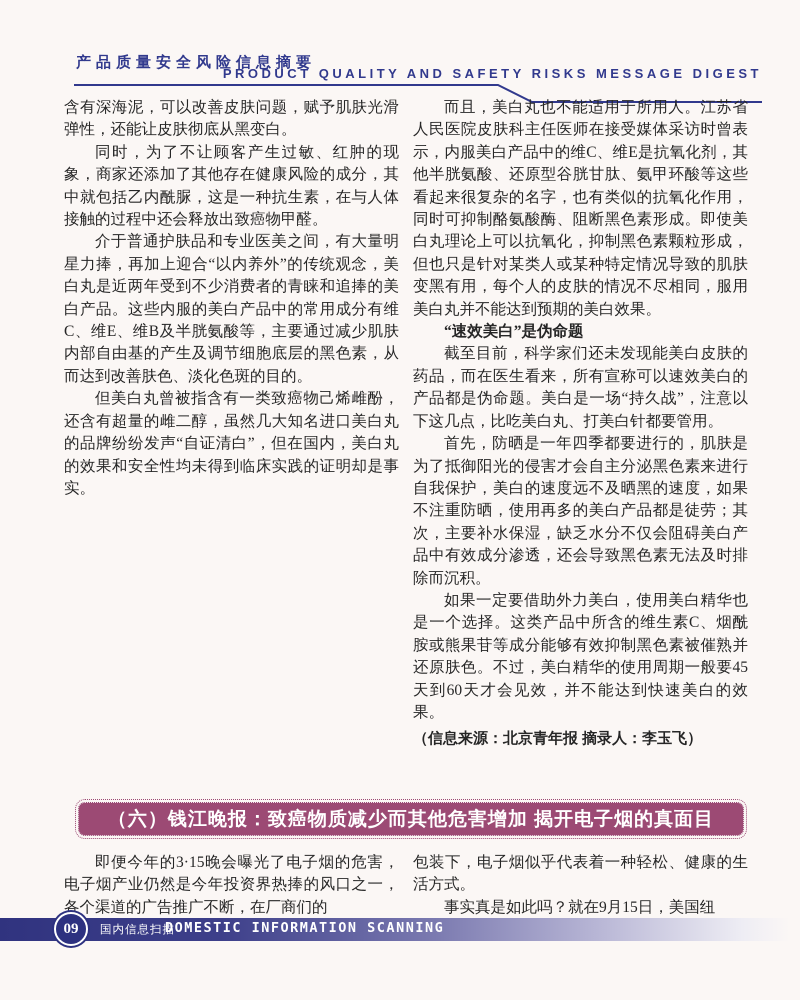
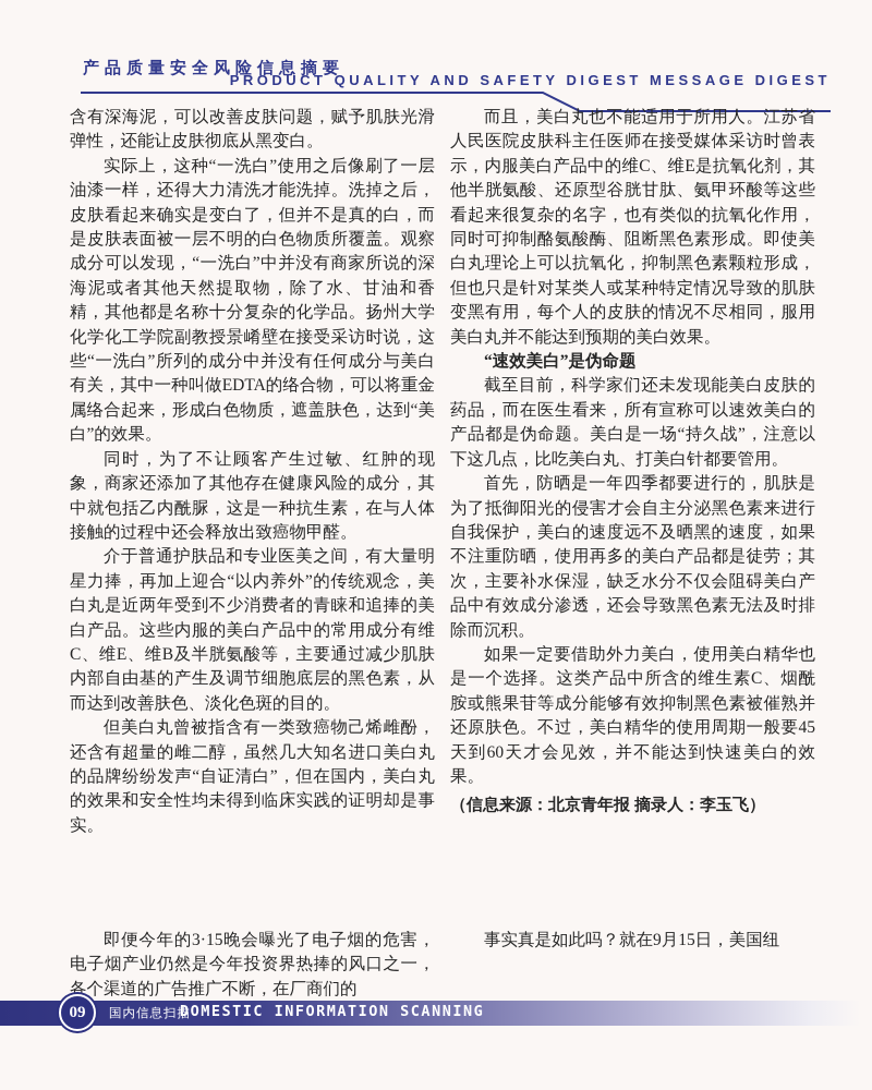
  产品质量安全风险信息摘要
- PRODUCT QUALITY AND SAFETY RISKS MESSAGE DIGEST
+ PRODUCT QUALITY AND SAFETY DIGEST MESSAGE DIGEST
  含有深海泥，可以改善皮肤问题，赋予肌肤光滑弹性，还能让皮肤彻底从黑变白。
+ 实际上，这种“一洗白”使用之后像刷了一层油漆一样，还得大力清洗才能洗掉。洗掉之后，皮肤看起来确实是变白了，但并不是真的白，而是皮肤表面被一层不明的白色物质所覆盖。观察成分可以发现，“一洗白”中并没有商家所说的深海泥或者其他天然提取物，除了水、甘油和香精，其他都是名称十分复杂的化学品。扬州大学化学化工学院副教授景崤壁在接受采访时说，这些“一洗白”所列的成分中并没有任何成分与美白有关，其中一种叫做EDTA的络合物，可以将重金属络合起来，形成白色物质，遮盖肤色，达到“美白”的效果。
  同时，为了不让顾客产生过敏、红肿的现象，商家还添加了其他存在健康风险的成分，其中就包括乙内酰脲，这是一种抗生素，在与人体接触的过程中还会释放出致癌物甲醛。
  介于普通护肤品和专业医美之间，有大量明星力捧，再加上迎合“以内养外”的传统观念，美白丸是近两年受到不少消费者的青睐和追捧的美白产品。这些内服的美白产品中的常用成分有维C、维E、维B及半胱氨酸等，主要通过减少肌肤内部自由基的产生及调节细胞底层的黑色素，从而达到改善肤色、淡化色斑的目的。
  但美白丸曾被指含有一类致癌物己烯雌酚，还含有超量的雌二醇，虽然几大知名进口美白丸的品牌纷纷发声“自证清白”，但在国内，美白丸的效果和安全性均未得到临床实践的证明却是事实。
  而且，美白丸也不能适用于所用人。江苏省人民医院皮肤科主任医师在接受媒体采访时曾表示，内服美白产品中的维C、维E是抗氧化剂，其他半胱氨酸、还原型谷胱甘肽、氨甲环酸等这些看起来很复杂的名字，也有类似的抗氧化作用，同时可抑制酪氨酸酶、阻断黑色素形成。即使美白丸理论上可以抗氧化，抑制黑色素颗粒形成，但也只是针对某类人或某种特定情况导致的肌肤变黑有用，每个人的皮肤的情况不尽相同，服用美白丸并不能达到预期的美白效果。
  “速效美白”是伪命题
  截至目前，科学家们还未发现能美白皮肤的药品，而在医生看来，所有宣称可以速效美白的产品都是伪命题。美白是一场“持久战”，注意以下这几点，比吃美白丸、打美白针都要管用。
  首先，防晒是一年四季都要进行的，肌肤是为了抵御阳光的侵害才会自主分泌黑色素来进行自我保护，美白的速度远不及晒黑的速度，如果不注重防晒，使用再多的美白产品都是徒劳；其次，主要补水保湿，缺乏水分不仅会阻碍美白产品中有效成分渗透，还会导致黑色素无法及时排除而沉积。
  如果一定要借助外力美白，使用美白精华也是一个选择。这类产品中所含的维生素C、烟酰胺或熊果苷等成分能够有效抑制黑色素被催熟并还原肤色。不过，美白精华的使用周期一般要45天到60天才会见效，并不能达到快速美白的效果。
  （信息来源：北京青年报 摘录人：李玉飞）
- （六）钱江晚报：致癌物质减少而其他危害增加 揭开电子烟的真面目
  即便今年的3·15晚会曝光了电子烟的危害，电子烟产业仍然是今年投资界热捧的风口之一，各个渠道的广告推广不断，在厂商们的
- 包装下，电子烟似乎代表着一种轻松、健康的生活方式。
  事实真是如此吗？就在9月15日，美国纽
  09
  国内信息扫描
  DOMESTIC INFORMATION SCANNING
